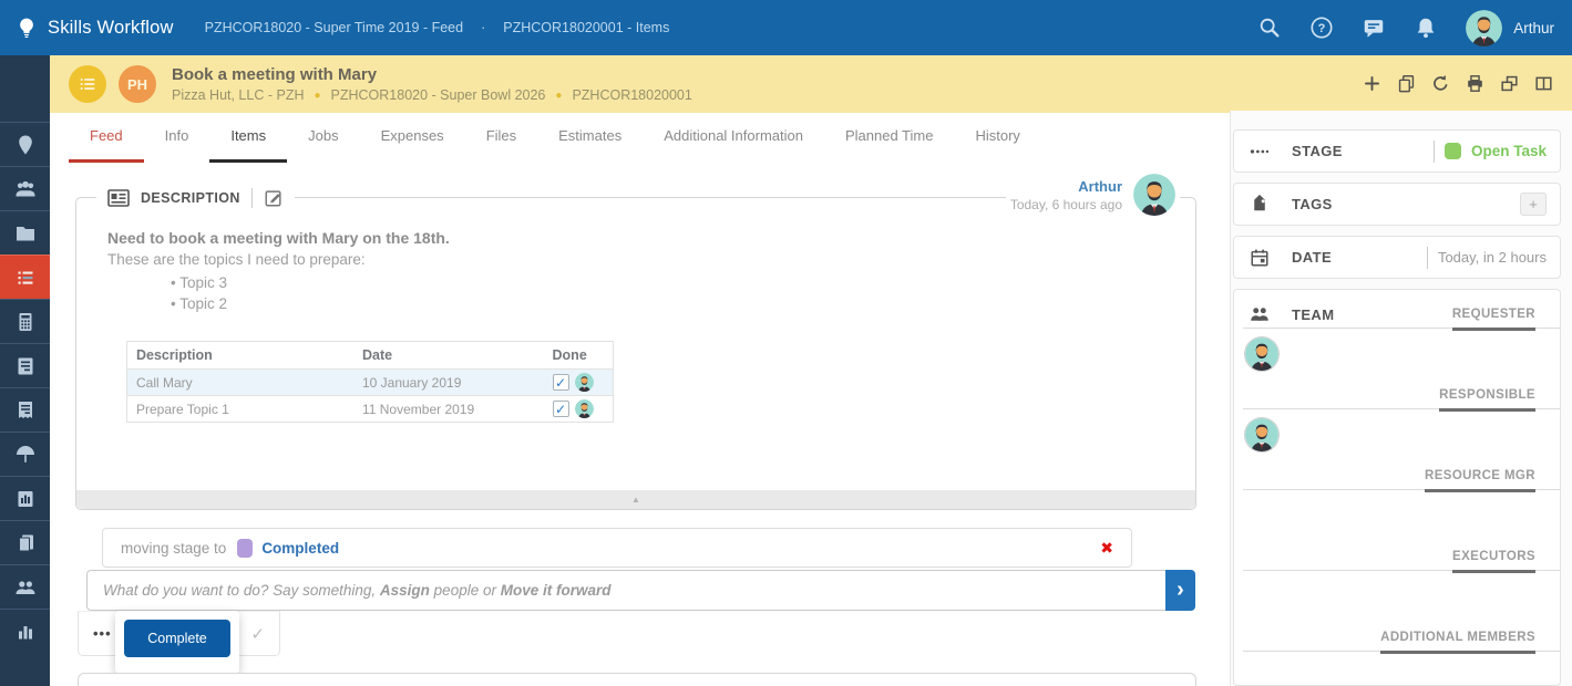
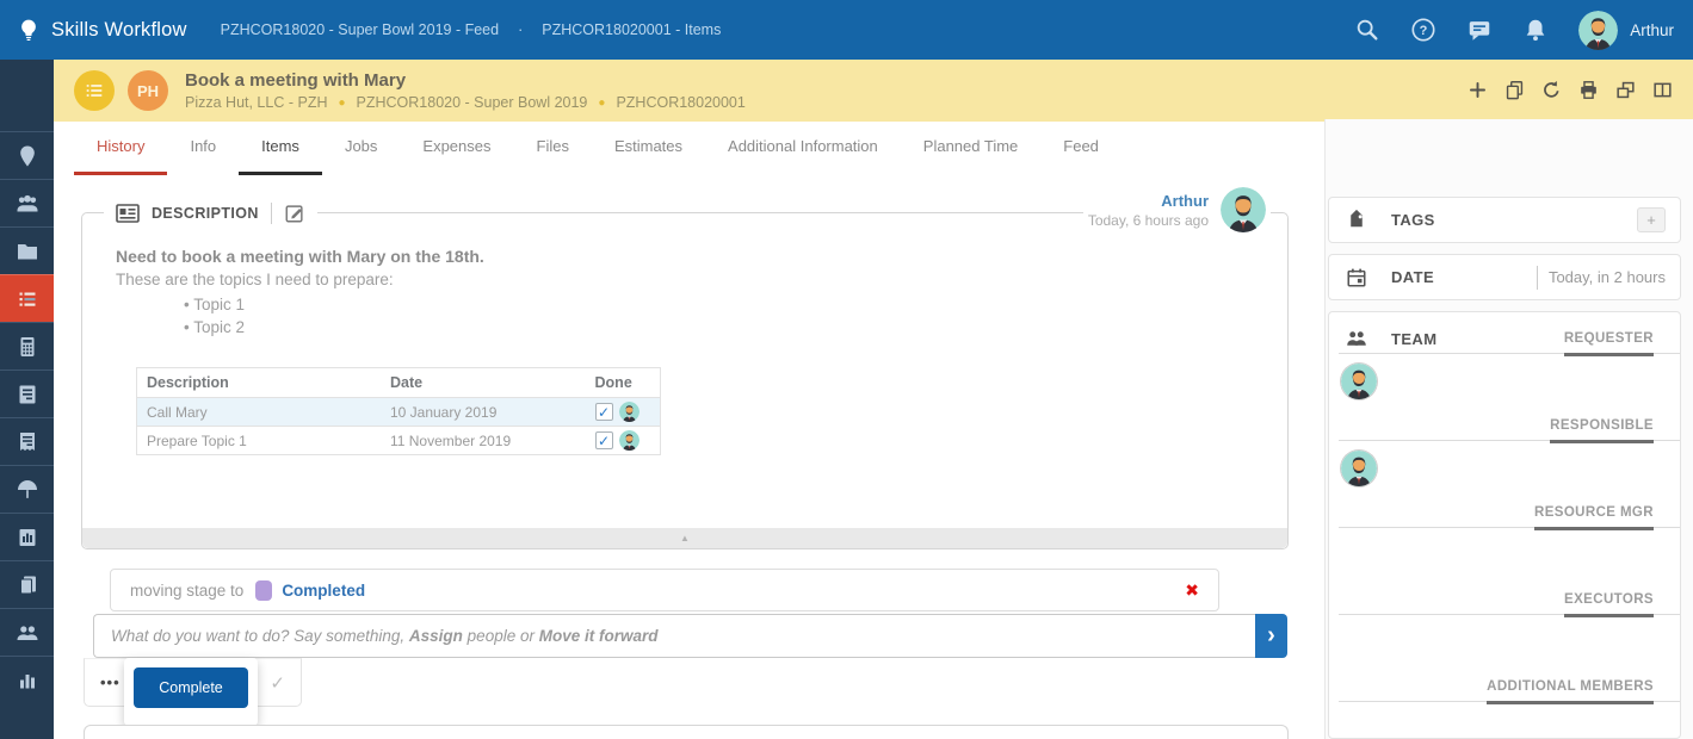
  Skills Workflow
- PZHCOR18020 - Super Time 2019 - Feed
+ PZHCOR18020 - Super Bowl 2019 - Feed
  ·
  PZHCOR18020001 - Items
  ?
  Arthur
  PH
  Book a meeting with Mary
  Pizza Hut, LLC - PZH
  ●
- PZHCOR18020 - Super Bowl 2026
+ PZHCOR18020 - Super Bowl 2019
  ●
  PZHCOR18020001
- Feed
+ History
  Info
  Items
  Jobs
  Expenses
  Files
  Estimates
  Additional Information
  Planned Time
- History
+ Feed
  DESCRIPTION
  Arthur
  Today, 6 hours ago
  Need to book a meeting with Mary on the 18th.
  These are the topics I need to prepare:
- • Topic 3
+ • Topic 1
  • Topic 2
  Description	Date	Done
  Call Mary	10 January 2019	✓
  Prepare Topic 1	11 November 2019	✓
  ▲
  moving stage to
  Completed
  ✖
  What do you want to do? Say something,
  Assign
  people or
  Move it forward
  ›
  •••
  ✓
  Complete
- STAGE
- Open Task
  TAGS
  +
  DATE
  Today, in 2 hours
  TEAM
  REQUESTER
  RESPONSIBLE
  RESOURCE MGR
  EXECUTORS
  ADDITIONAL MEMBERS
